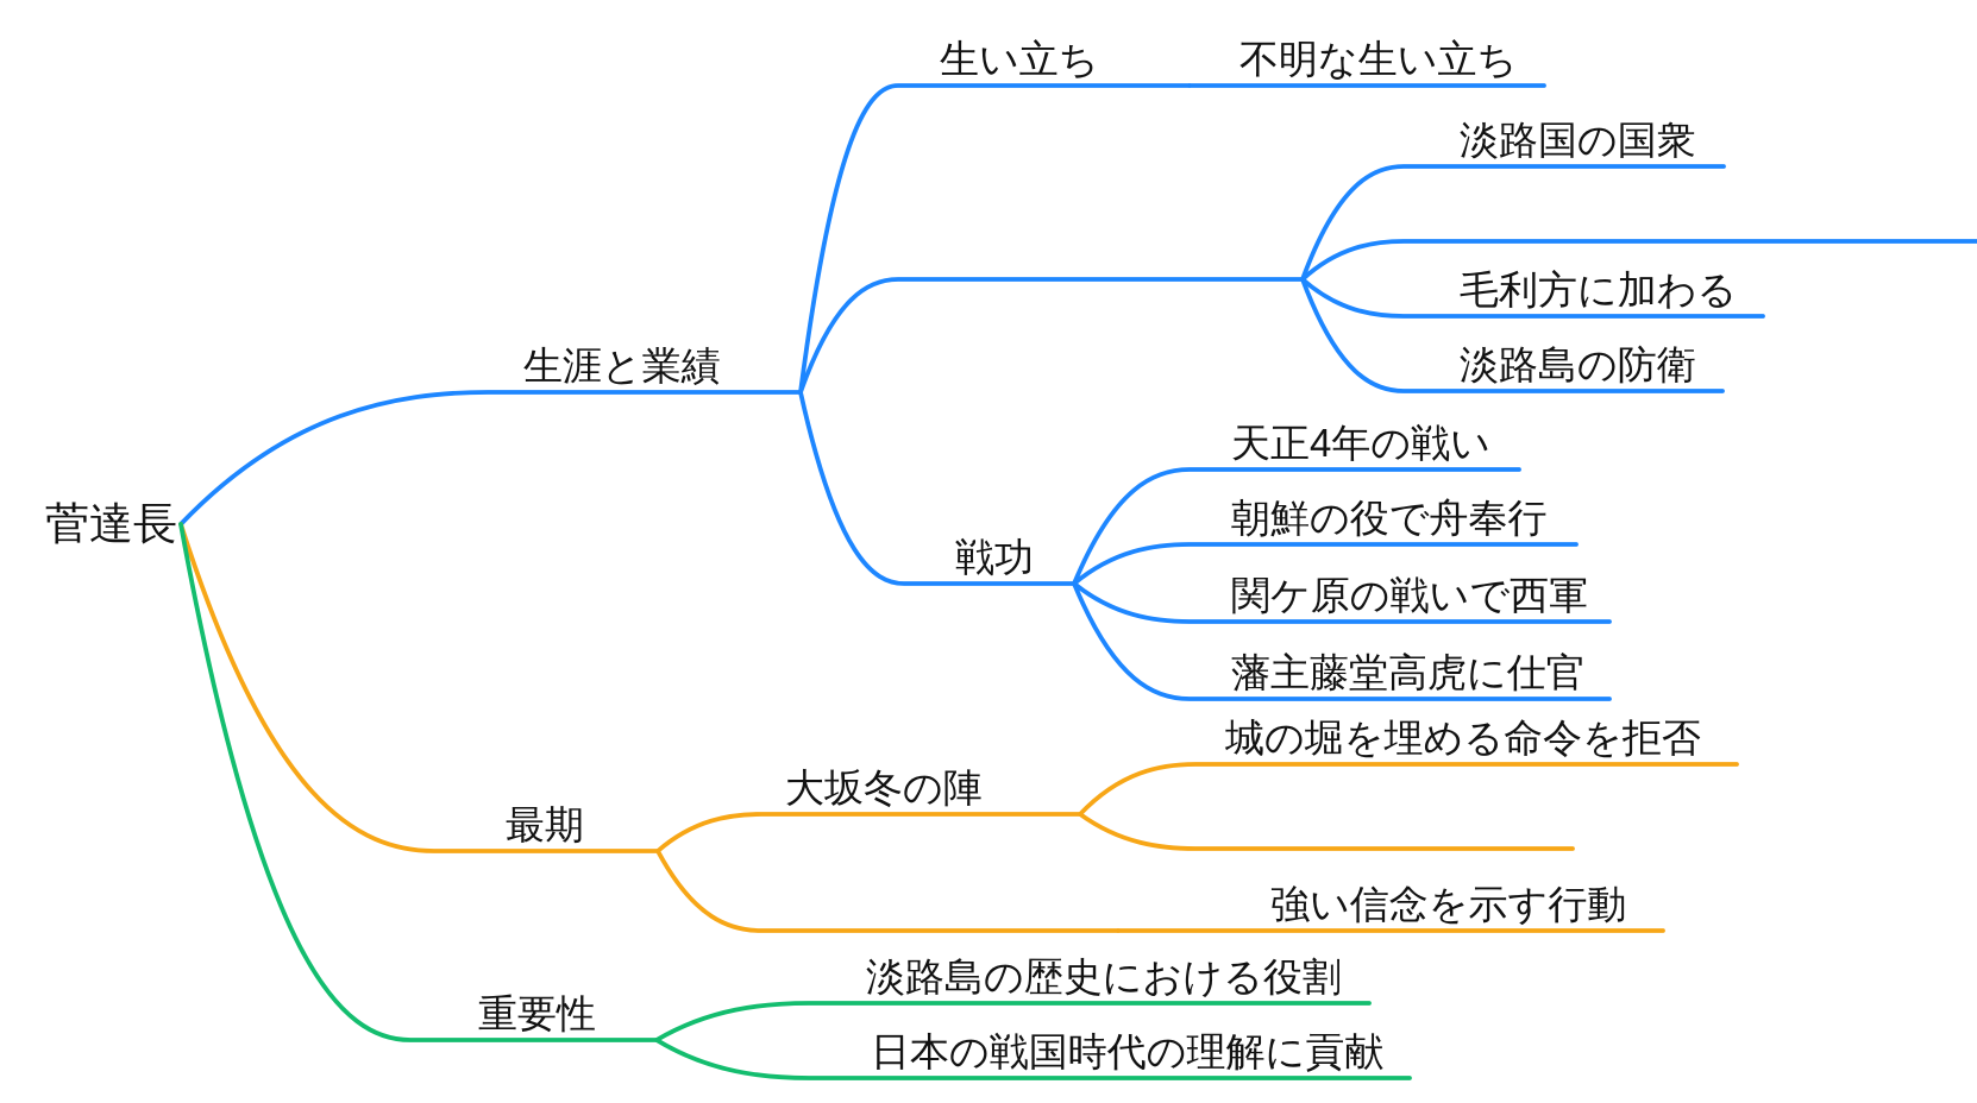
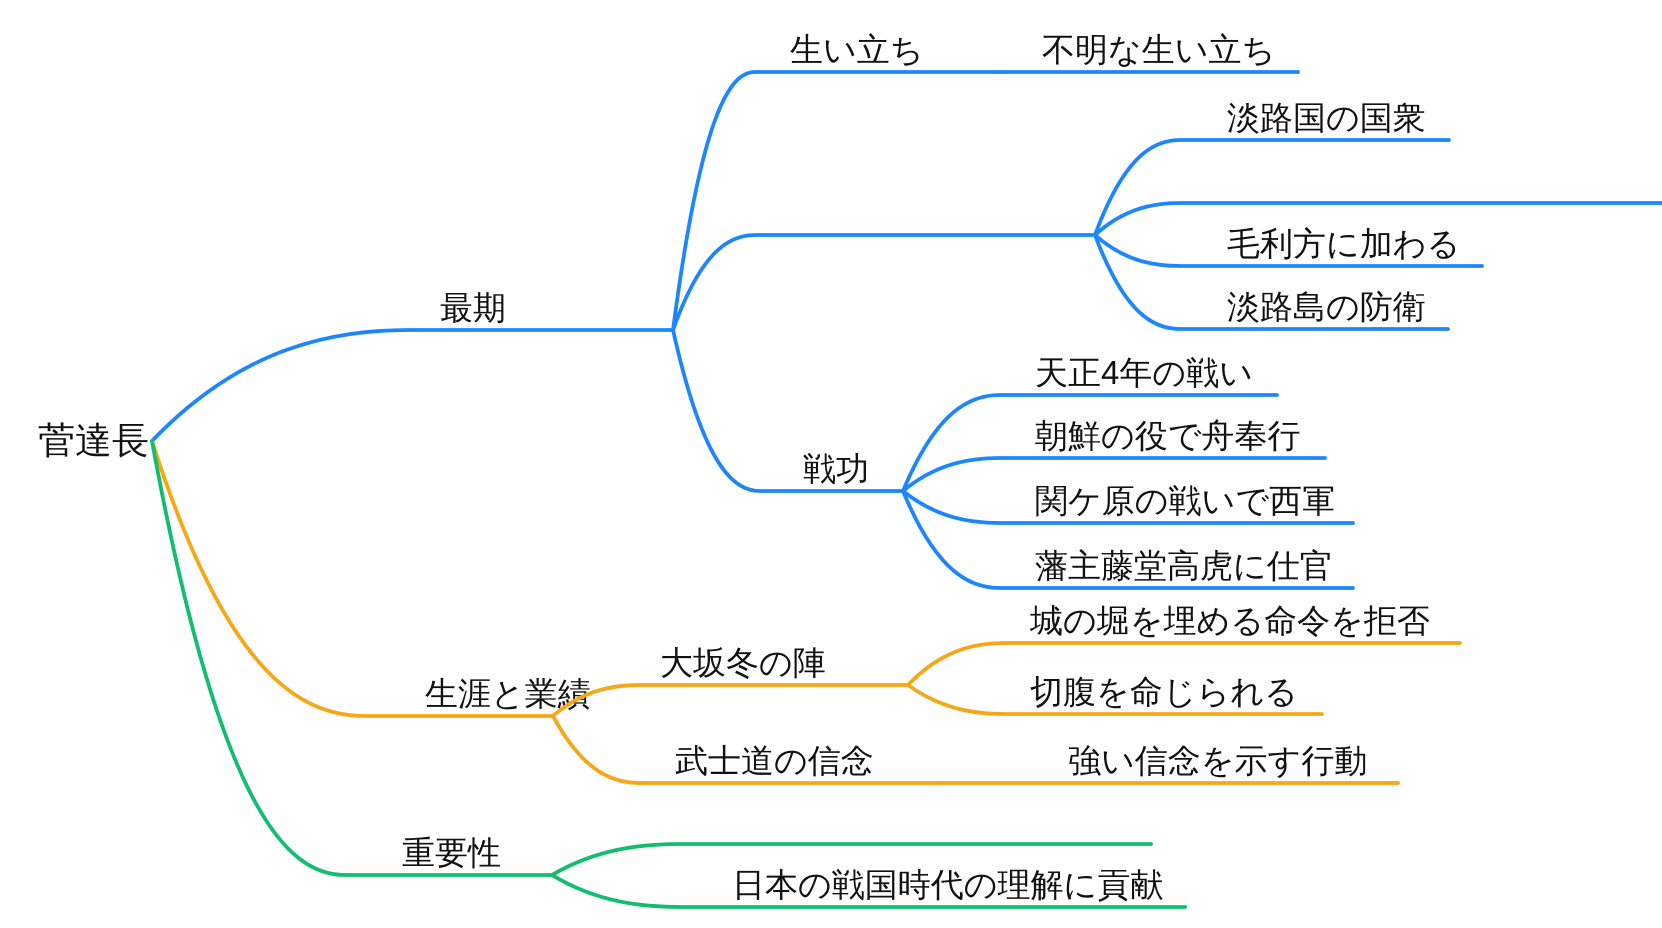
  菅達長
- 生涯と業績
+ 最期
  生い立ち
  不明な生い立ち
  淡路国の国衆
  毛利方に加わる
  淡路島の防衛
  戦功
  天正4年の戦い
  朝鮮の役で舟奉行
  関ケ原の戦いで西軍
  藩主藤堂高虎に仕官
- 最期
+ 生涯と業績
  大坂冬の陣
  城の堀を埋める命令を拒否
+ 切腹を命じられる
+ 武士道の信念
  強い信念を示す行動
  重要性
- 淡路島の歴史における役割
  日本の戦国時代の理解に貢献
